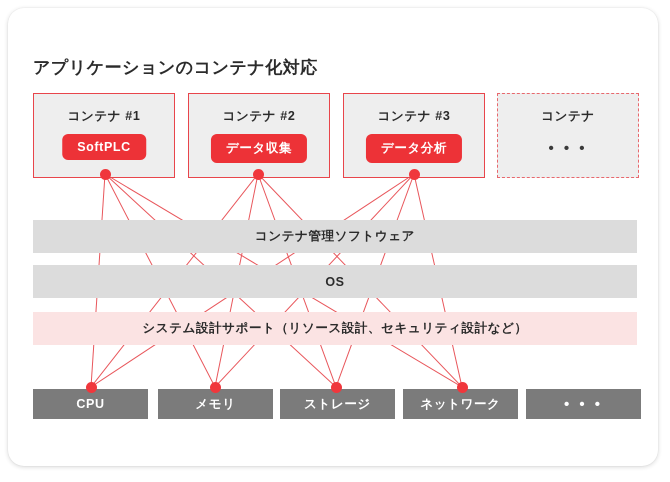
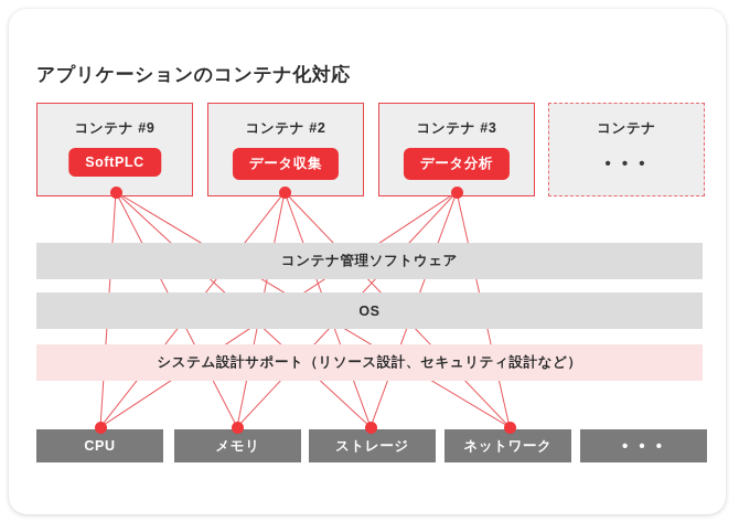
  アプリケーションのコンテナ化対応
- コンテナ #1
+ コンテナ #9
  SoftPLC
  コンテナ #2
  データ収集
  コンテナ #3
  データ分析
  コンテナ
  • • •
  コンテナ管理ソフトウェア
  OS
  システム設計サポート（リソース設計、セキュリティ設計など）
  CPU
  メモリ
  ストレージ
  ネットワーク
  • • •
